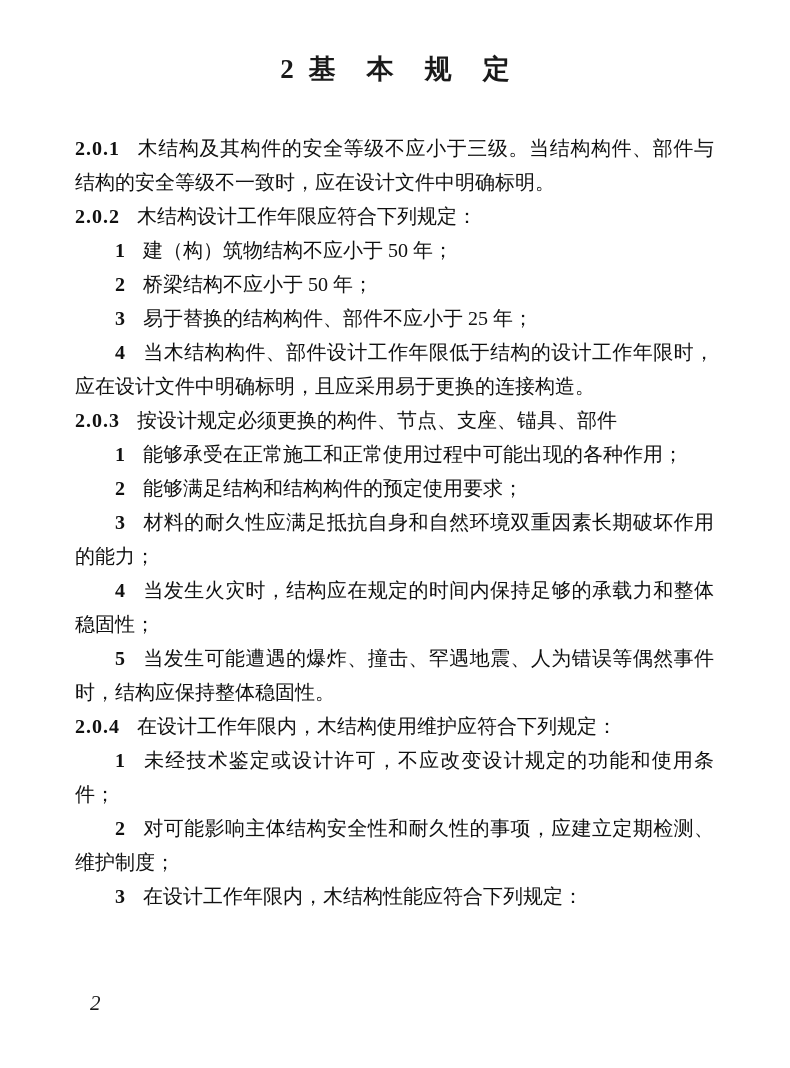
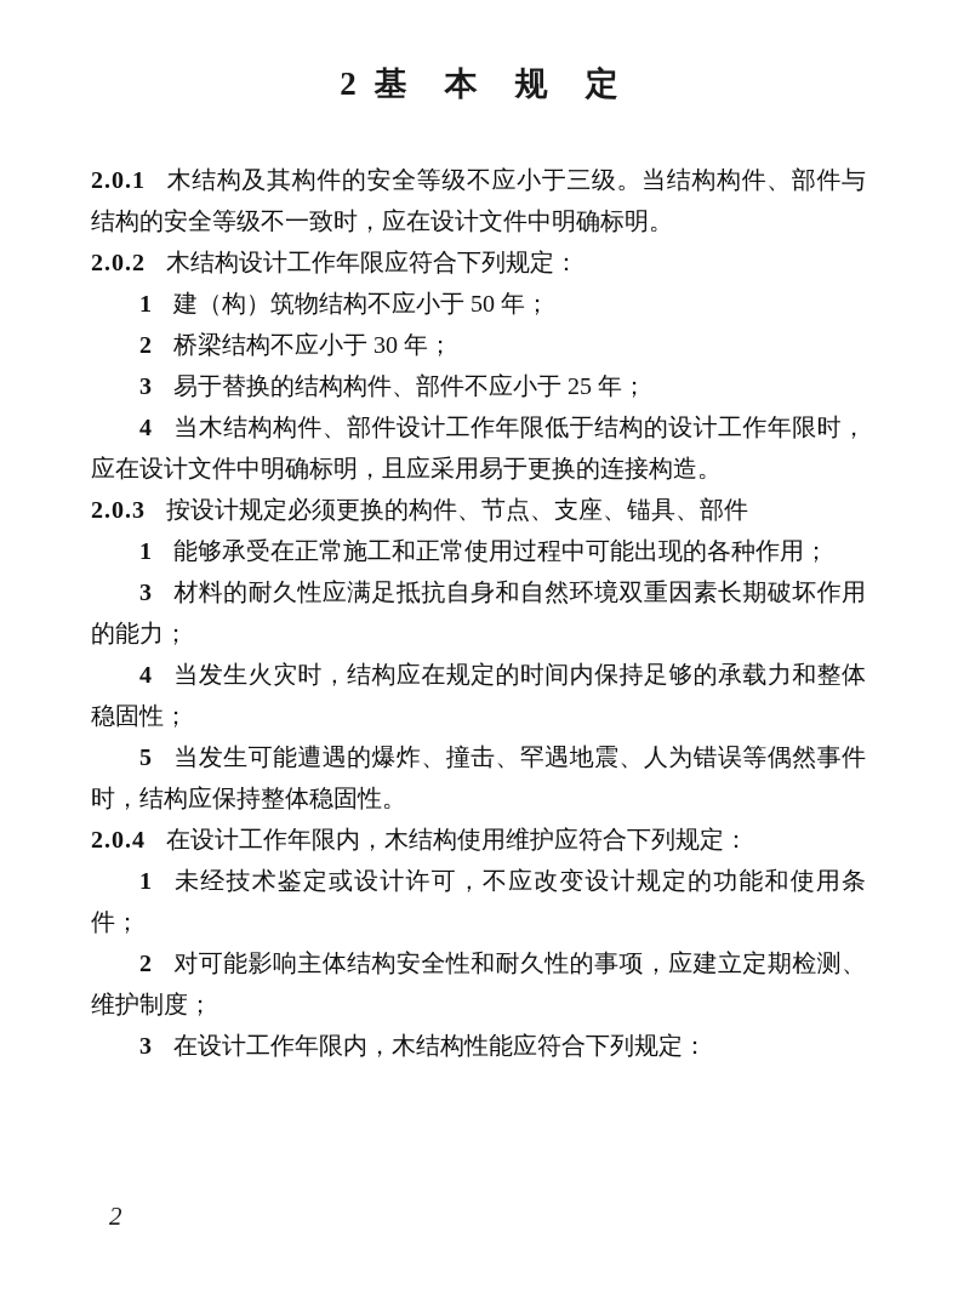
  2 基 本 规 定
  2.0.1 木结构及其构件的安全等级不应小于三级。当结构构件、部件与结构的安全等级不一致时，应在设计文件中明确标明。
  2.0.2 木结构设计工作年限应符合下列规定：
  1 建（构）筑物结构不应小于 50 年；
- 2 桥梁结构不应小于 50 年；
+ 2 桥梁结构不应小于 30 年；
  3 易于替换的结构构件、部件不应小于 25 年；
  4 当木结构构件、部件设计工作年限低于结构的设计工作年限时，应在设计文件中明确标明，且应采用易于更换的连接构造。
  2.0.3 按设计规定必须更换的构件、节点、支座、锚具、部件
  1 能够承受在正常施工和正常使用过程中可能出现的各种作用；
- 2 能够满足结构和结构构件的预定使用要求；
  3 材料的耐久性应满足抵抗自身和自然环境双重因素长期破坏作用的能力；
  4 当发生火灾时，结构应在规定的时间内保持足够的承载力和整体稳固性；
  5 当发生可能遭遇的爆炸、撞击、罕遇地震、人为错误等偶然事件时，结构应保持整体稳固性。
  2.0.4 在设计工作年限内，木结构使用维护应符合下列规定：
  1 未经技术鉴定或设计许可，不应改变设计规定的功能和使用条件；
  2 对可能影响主体结构安全性和耐久性的事项，应建立定期检测、维护制度；
  3 在设计工作年限内，木结构性能应符合下列规定：
  2
